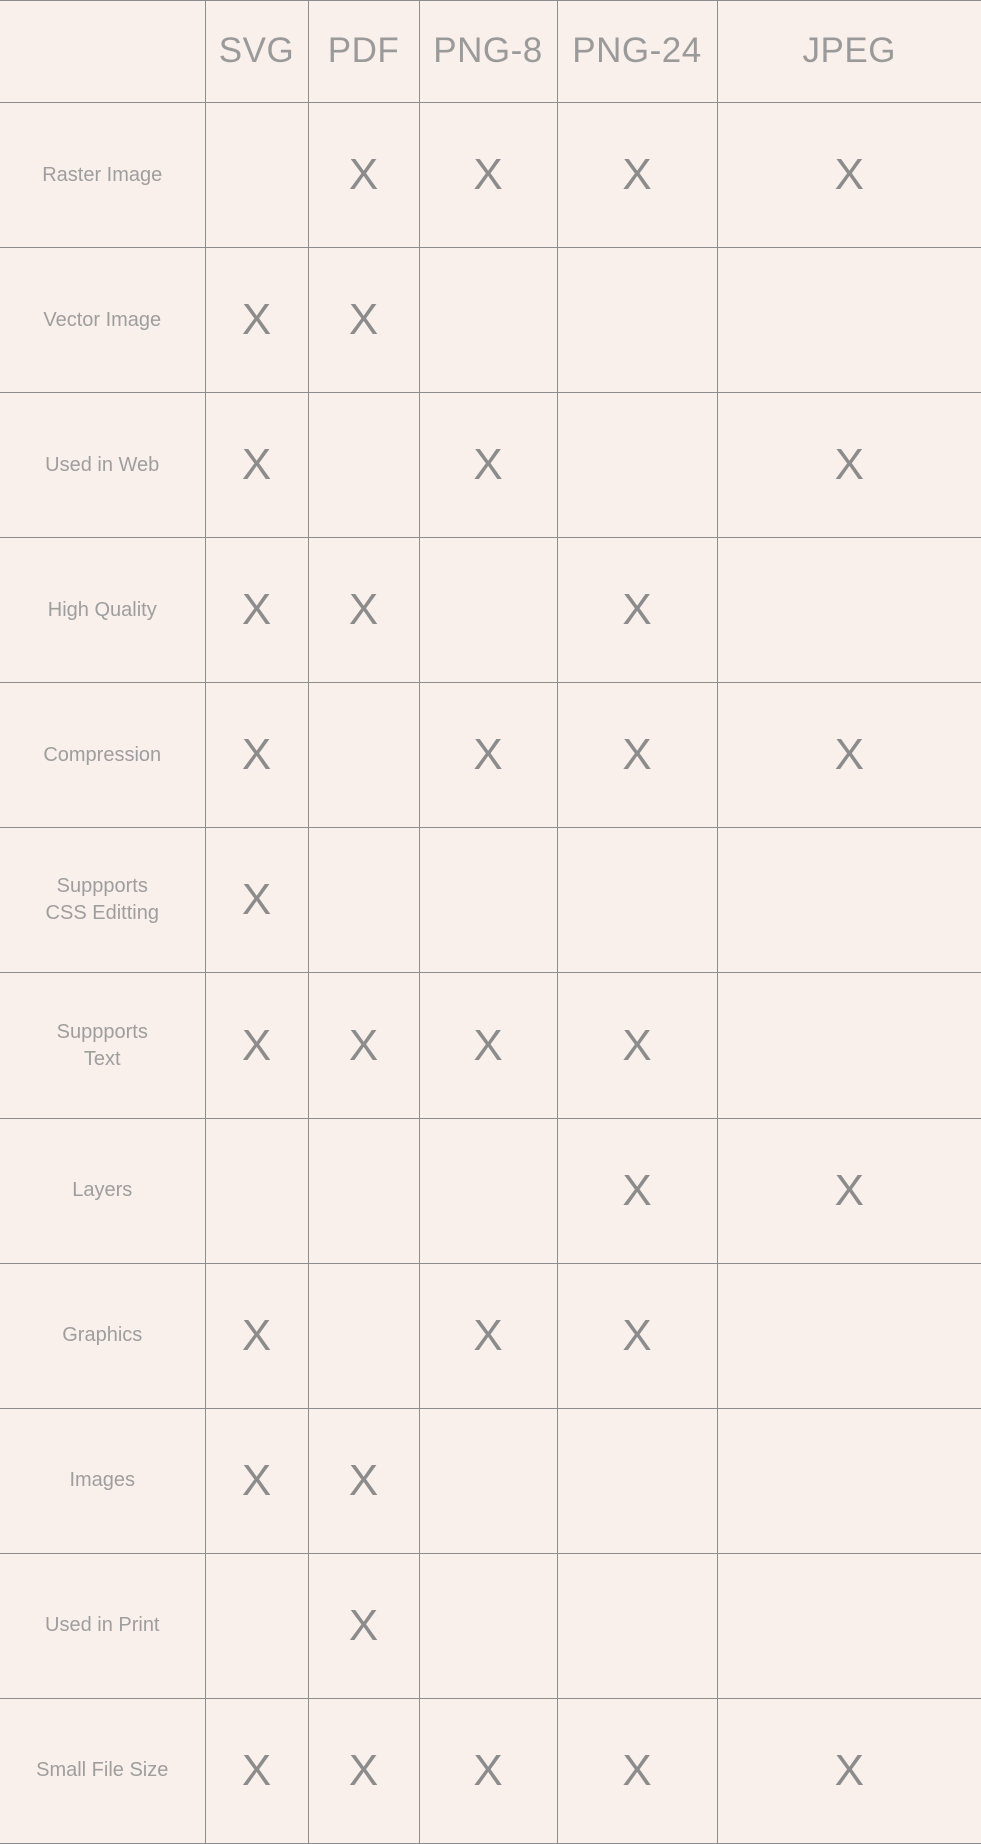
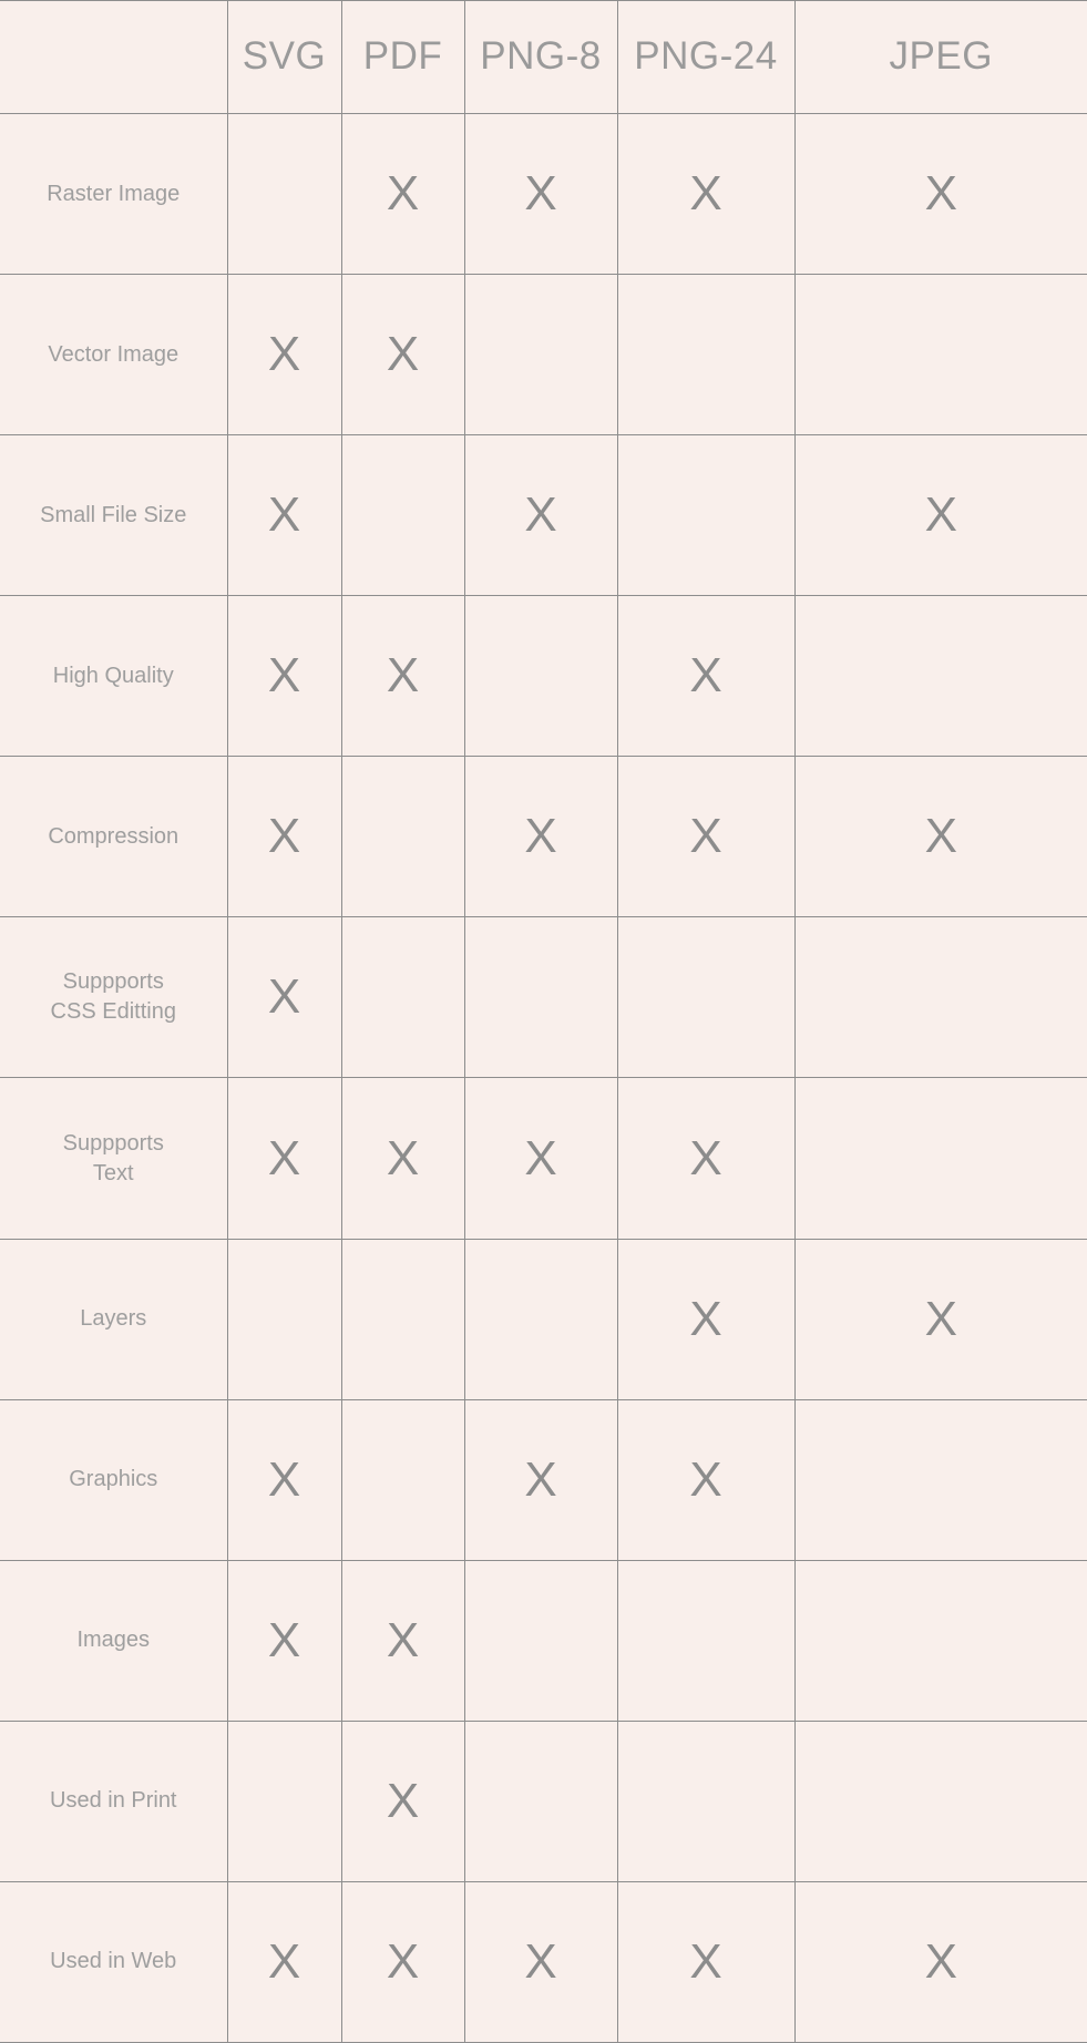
  	SVG	PDF	PNG-8	PNG-24	JPEG
  Raster Image		X	X	X	X
  Vector Image	X	X
- Used in Web	X		X		X
+ Small File Size	X		X		X
  High Quality	X	X		X
  Compression	X		X	X	X
  SuppportsCSS Editting	X
  SuppportsText	X	X	X	X
  Layers				X	X
  Graphics	X		X	X
  Images	X	X
  Used in Print		X
- Small File Size	X	X	X	X	X
+ Used in Web	X	X	X	X	X
